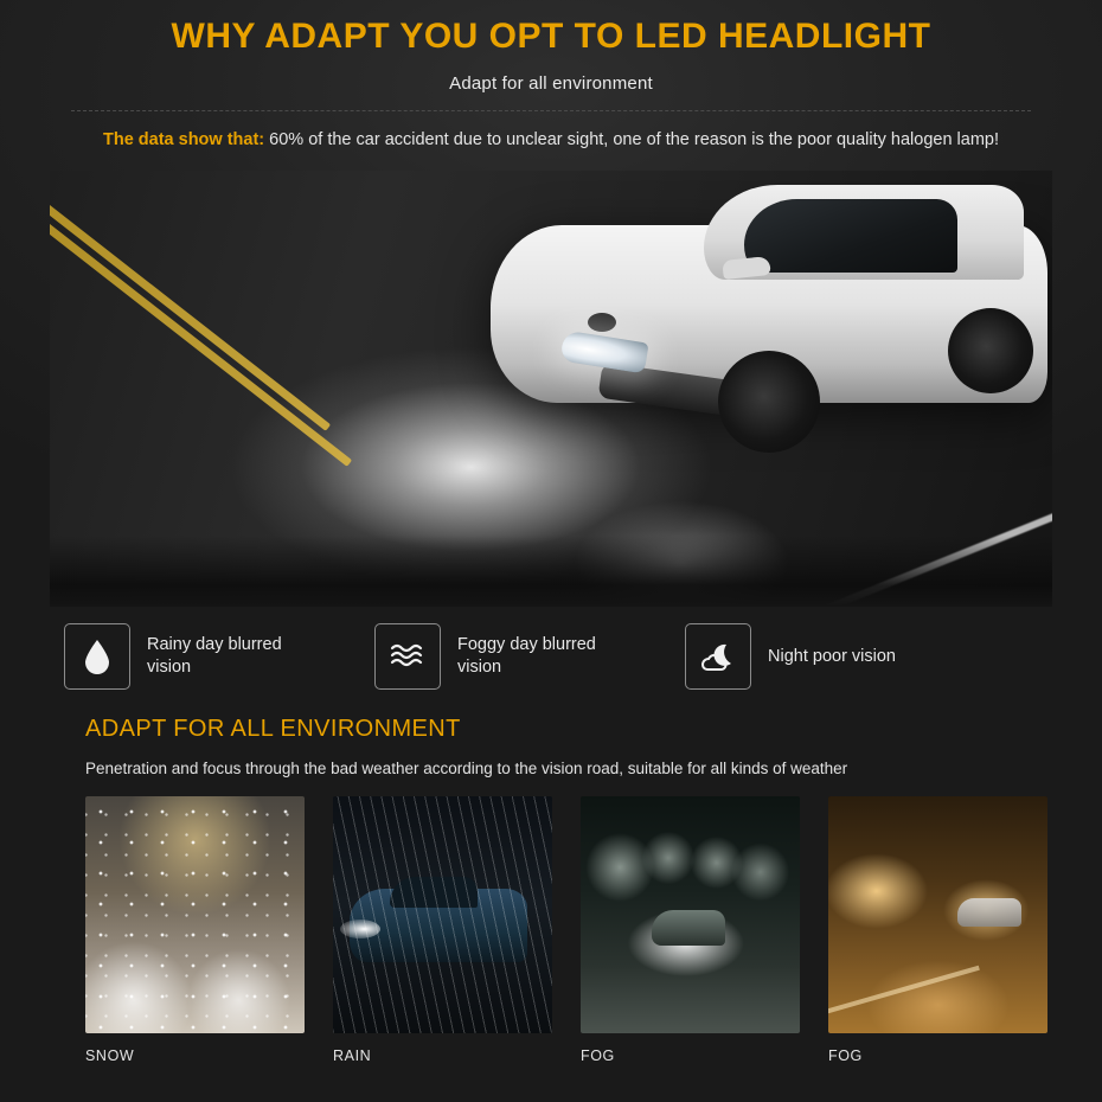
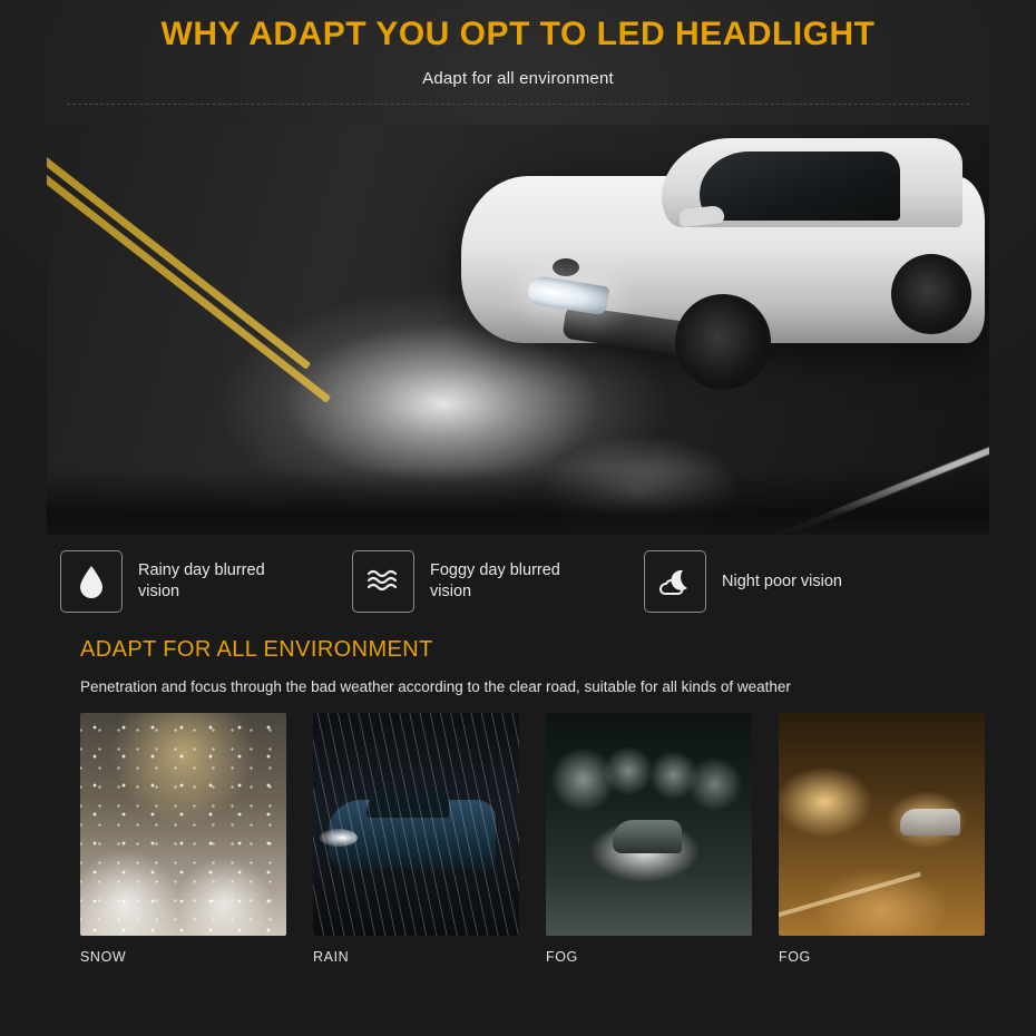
  WHY ADAPT YOU OPT TO LED HEADLIGHT
  Adapt for all environment
- The data show that: 60% of the car accident due to unclear sight, one of the reason is the poor quality halogen lamp!
  Rainy day blurred vision
  Foggy day blurred vision
  Night poor vision
  ADAPT FOR ALL ENVIRONMENT
- Penetration and focus through the bad weather according to the vision road, suitable for all kinds of weather
+ Penetration and focus through the bad weather according to the clear road, suitable for all kinds of weather
  SNOW
  RAIN
  FOG
  FOG
